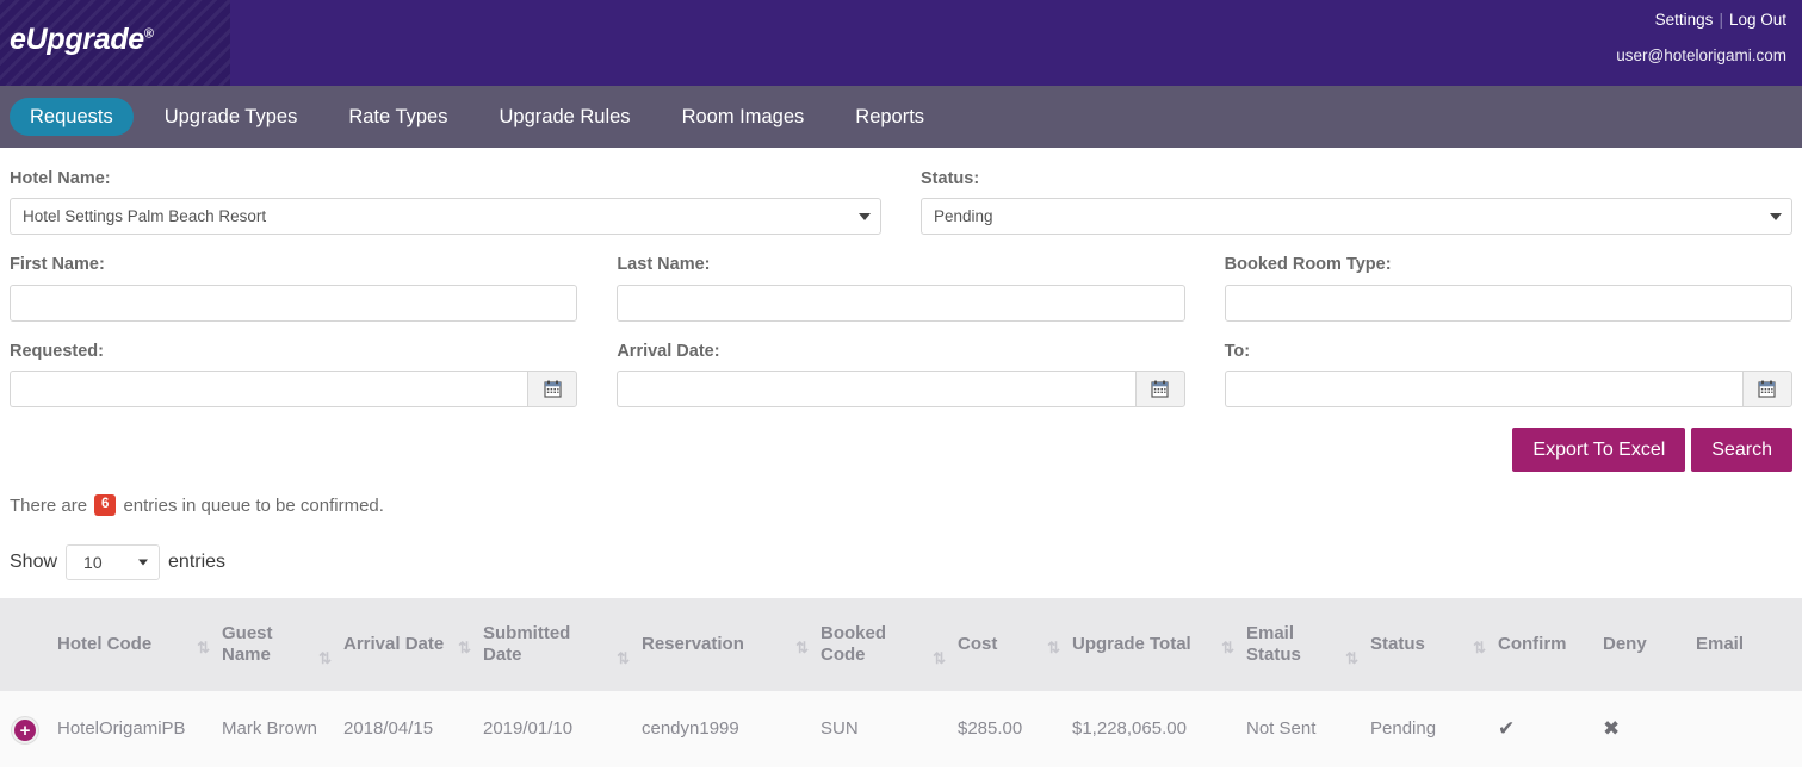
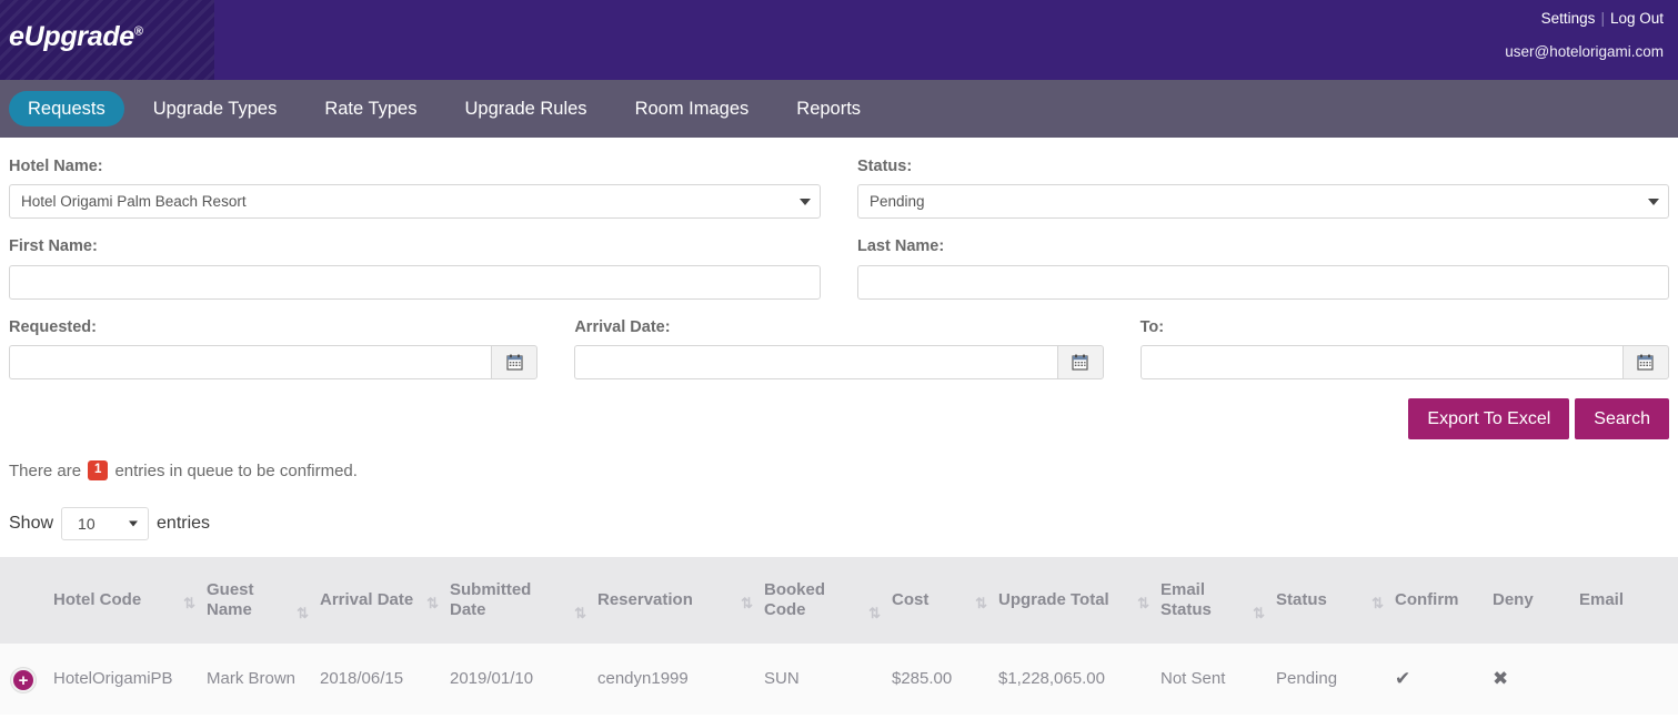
  eUpgrade®
  Settings | Log Out
  user@hotelorigami.com
  Requests
  Upgrade Types
  Rate Types
  Upgrade Rules
  Room Images
  Reports
  Hotel Name:
- Hotel Settings Palm Beach Resort
+ Hotel Origami Palm Beach Resort
  Status:
  Pending
  First Name:
  Last Name:
- Booked Room Type:
  Requested:
  Arrival Date:
  To:
  Export To Excel
  Search
  There are
- 6
+ 1
  entries in queue to be confirmed.
  Show
  10
  entries
  	Hotel Code ⇅	Guest Name ⇅	Arrival Date ⇅	Submitted Date ⇅	Reservation ⇅	Booked Code ⇅	Cost ⇅	Upgrade Total ⇅	Email Status ⇅	Status ⇅	Confirm	Deny	Email
- +	HotelOrigamiPB	Mark Brown	2018/04/15	2019/01/10	cendyn1999	SUN	$285.00	$1,228,065.00	Not Sent	Pending	✔	✖
+ +	HotelOrigamiPB	Mark Brown	2018/06/15	2019/01/10	cendyn1999	SUN	$285.00	$1,228,065.00	Not Sent	Pending	✔	✖
